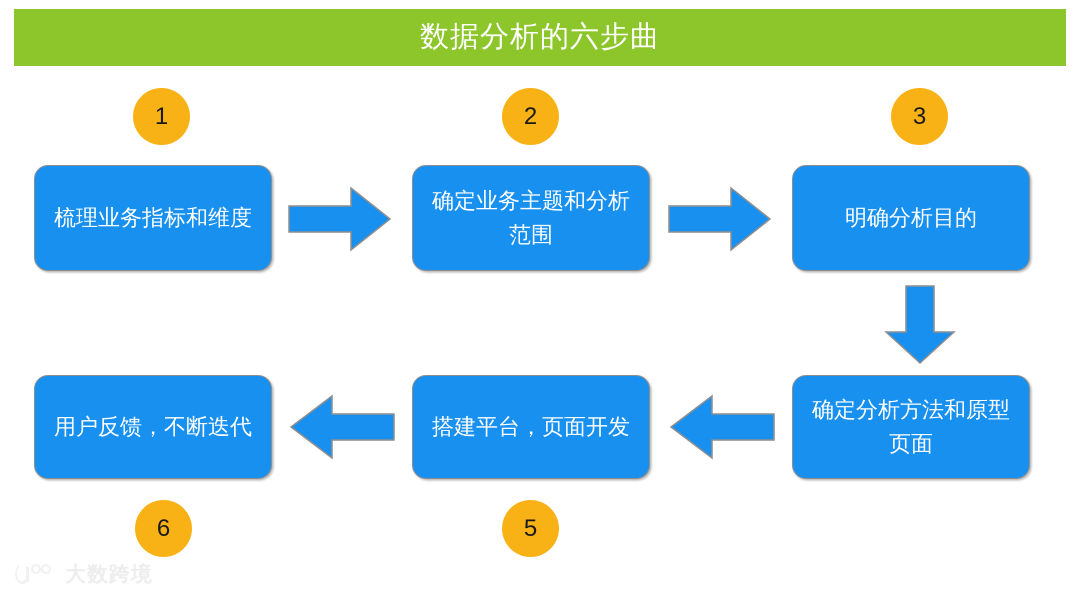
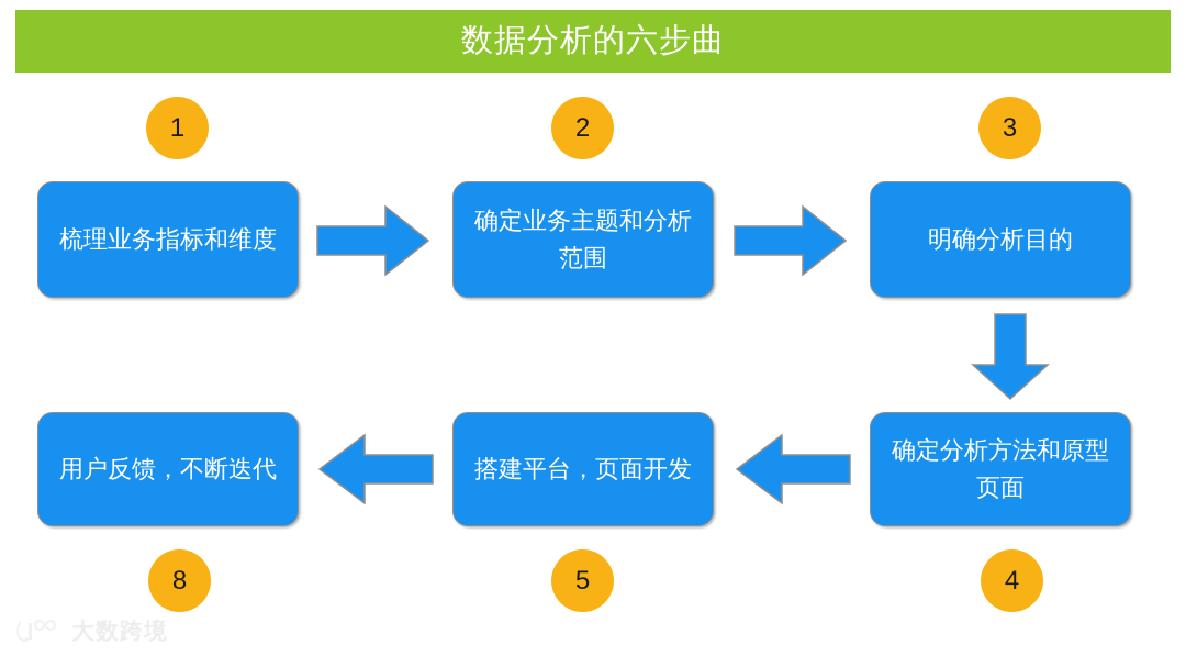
  数据分析的六步曲
  1
  梳理业务指标和维度
  2
  确定业务主题和分析范围
  3
  明确分析目的
  确定分析方法和原型页面
+ 4
  搭建平台，页面开发
  5
  用户反馈，不断迭代
- 6
+ 8
